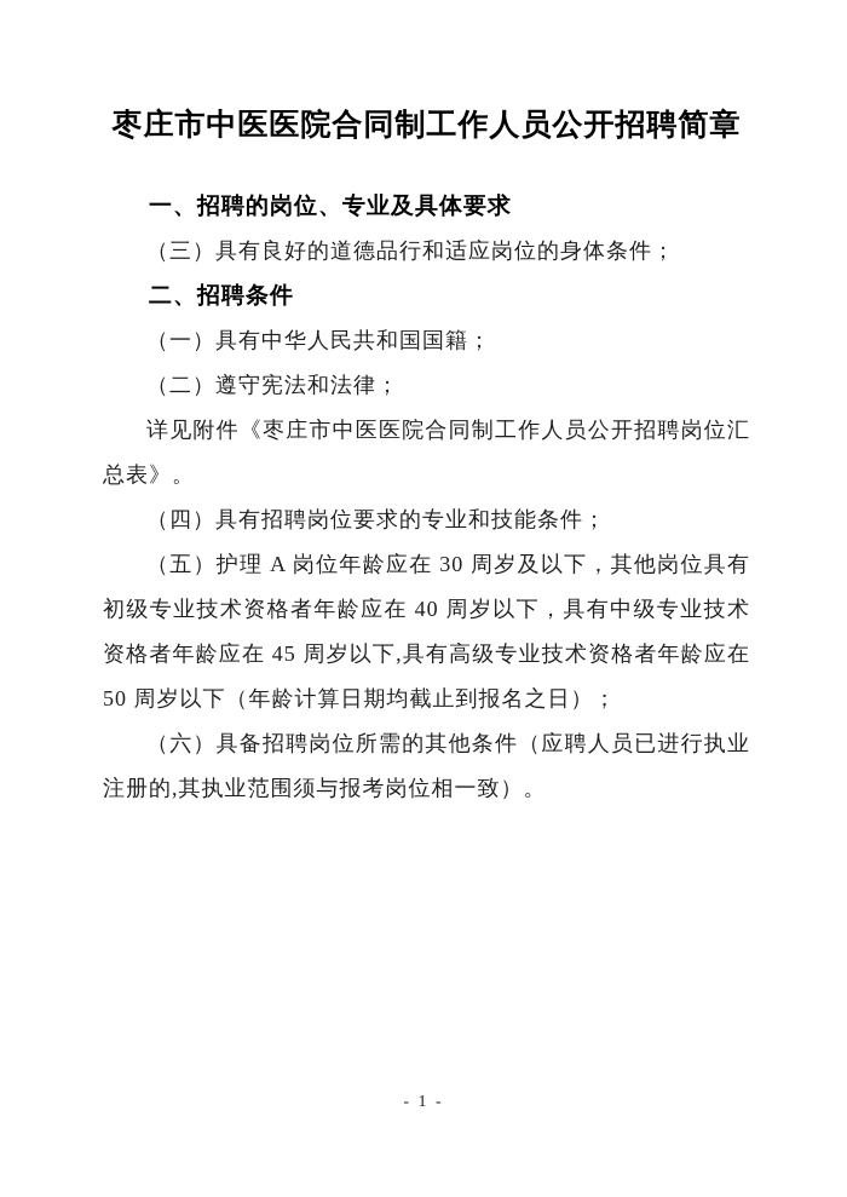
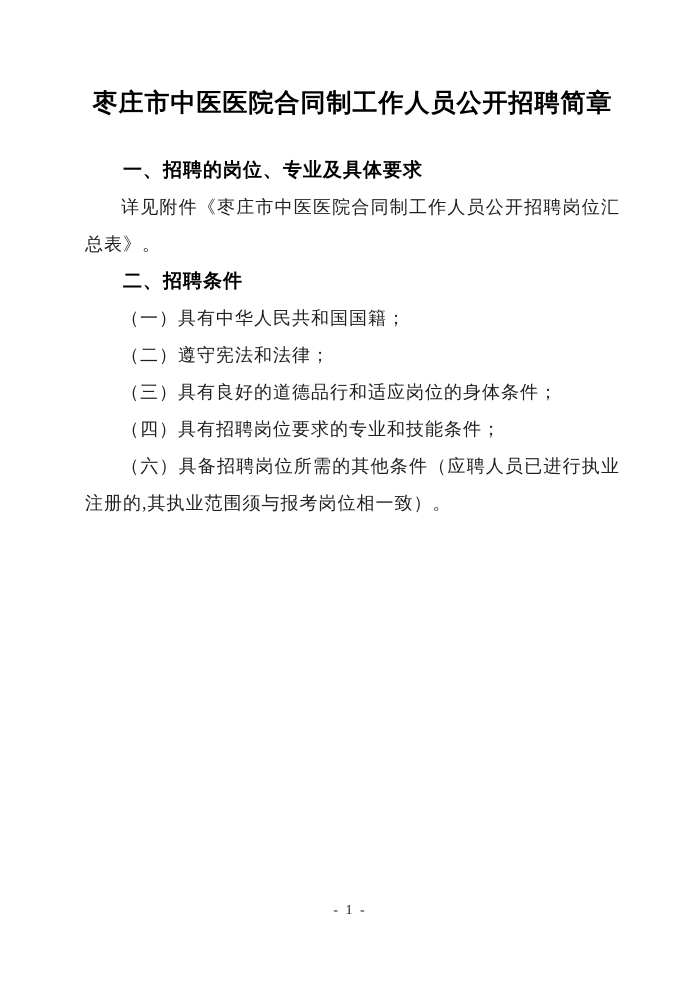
  枣庄市中医医院合同制工作人员公开招聘简章
  一、招聘的岗位、专业及具体要求
- （三）具有良好的道德品行和适应岗位的身体条件；
+ 详见附件《枣庄市中医医院合同制工作人员公开招聘岗位汇总表》。
  二、招聘条件
  （一）具有中华人民共和国国籍；
  （二）遵守宪法和法律；
- 详见附件《枣庄市中医医院合同制工作人员公开招聘岗位汇总表》。
+ （三）具有良好的道德品行和适应岗位的身体条件；
  （四）具有招聘岗位要求的专业和技能条件；
- （五）护理 A 岗位年龄应在 30 周岁及以下，其他岗位具有初级专业技术资格者年龄应在 40 周岁以下，具有中级专业技术资格者年龄应在 45 周岁以下,具有高级专业技术资格者年龄应在 50 周岁以下（年龄计算日期均截止到报名之日）；
  （六）具备招聘岗位所需的其他条件（应聘人员已进行执业注册的,其执业范围须与报考岗位相一致）。
  - 1 -
